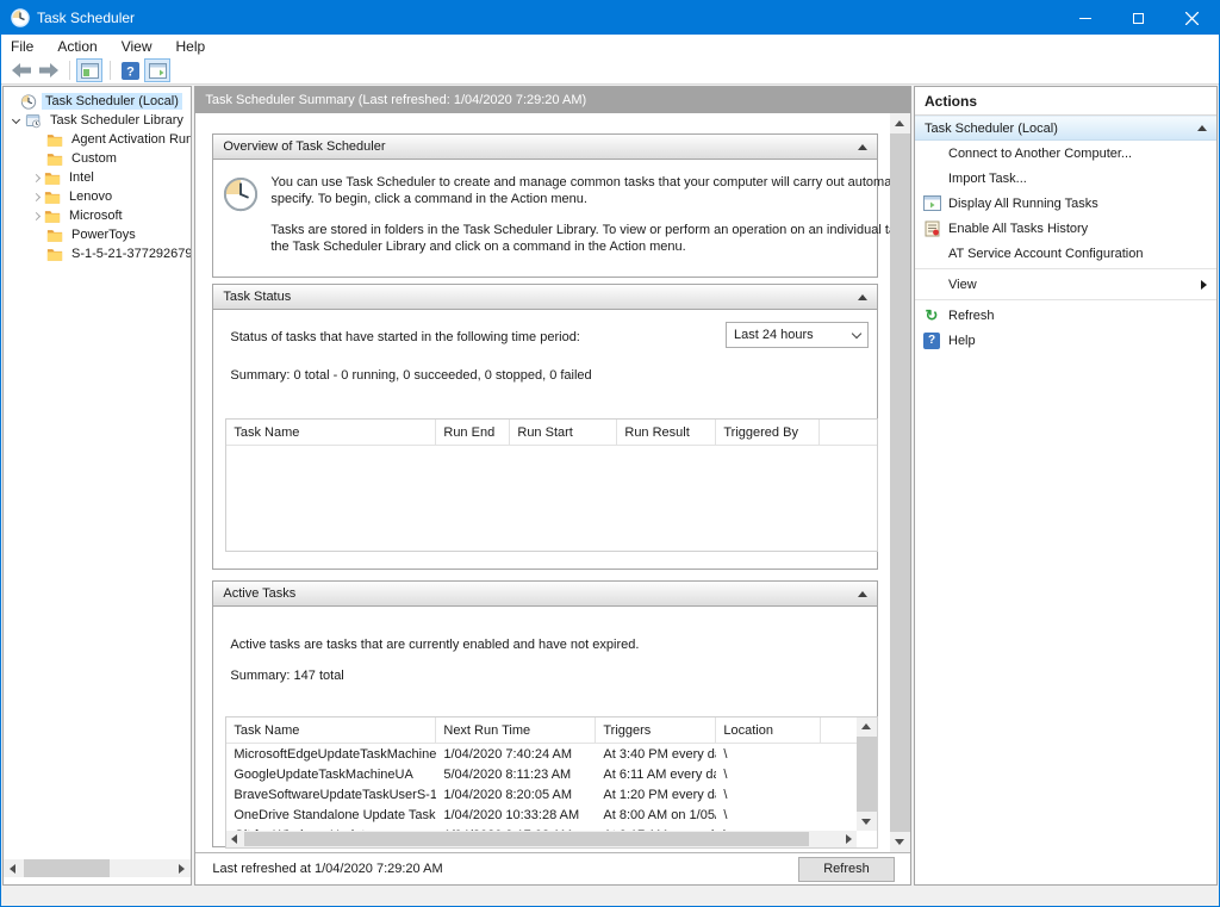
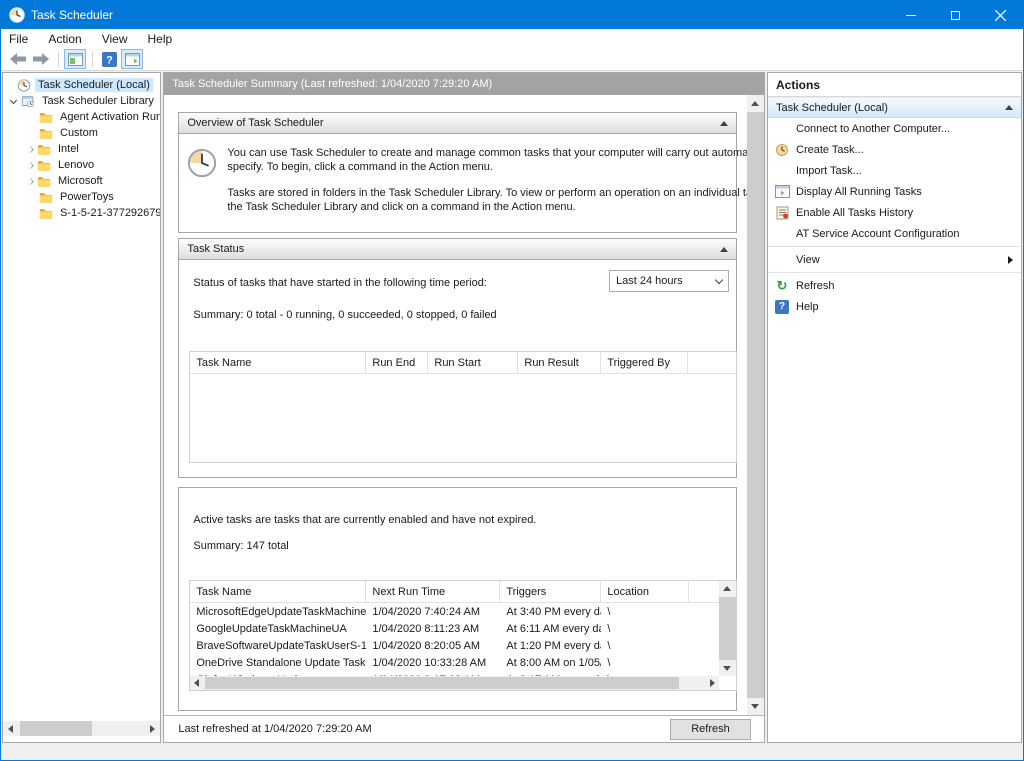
  Task Scheduler
  File
  Action
  View
  Help
  ?
  Task Scheduler (Local)
  Task Scheduler Library
  Agent Activation Run
  Custom
  Intel
  Lenovo
  Microsoft
  PowerToys
  S-1-5-21-377292679
  Task Scheduler Summary (Last refreshed: 1/04/2020 7:29:20 AM)
  Overview of Task Scheduler
  You can use Task Scheduler to create and manage common tasks that your computer will carry out automa specify. To begin, click a command in the Action menu.
  Tasks are stored in folders in the Task Scheduler Library. To view or perform an operation on an individual t the Task Scheduler Library and click on a command in the Action menu.
  Task Status
  Status of tasks that have started in the following time period:
  Last 24 hours
  Summary: 0 total - 0 running, 0 succeeded, 0 stopped, 0 failed
  Task Name
  Run End
  Run Start
  Run Result
  Triggered By
- Active Tasks
  Active tasks are tasks that are currently enabled and have not expired.
  Summary: 147 total
  Task Name
  Next Run Time
  Triggers
  Location
  MicrosoftEdgeUpdateTaskMachine
  1/04/2020 7:40:24 AM
  \
  GoogleUpdateTaskMachineUA
- 5/04/2020 8:11:23 AM
+ 1/04/2020 8:11:23 AM
  At 6:11 AM every d
  \
  BraveSoftwareUpdateTaskUserS-1
  1/04/2020 8:20:05 AM
  \
  OneDrive Standalone Update Task
  1/04/2020 10:33:28 AM
  \
  Last refreshed at 1/04/2020 7:29:20 AM
  Refresh
  Actions
  Task Scheduler (Local)
  Connect to Another Computer...
+ Create Task...
  Import Task...
  Display All Running Tasks
  Enable All Tasks History
  AT Service Account Configuration
  View
  ↻
  Refresh
  ?
  Help
